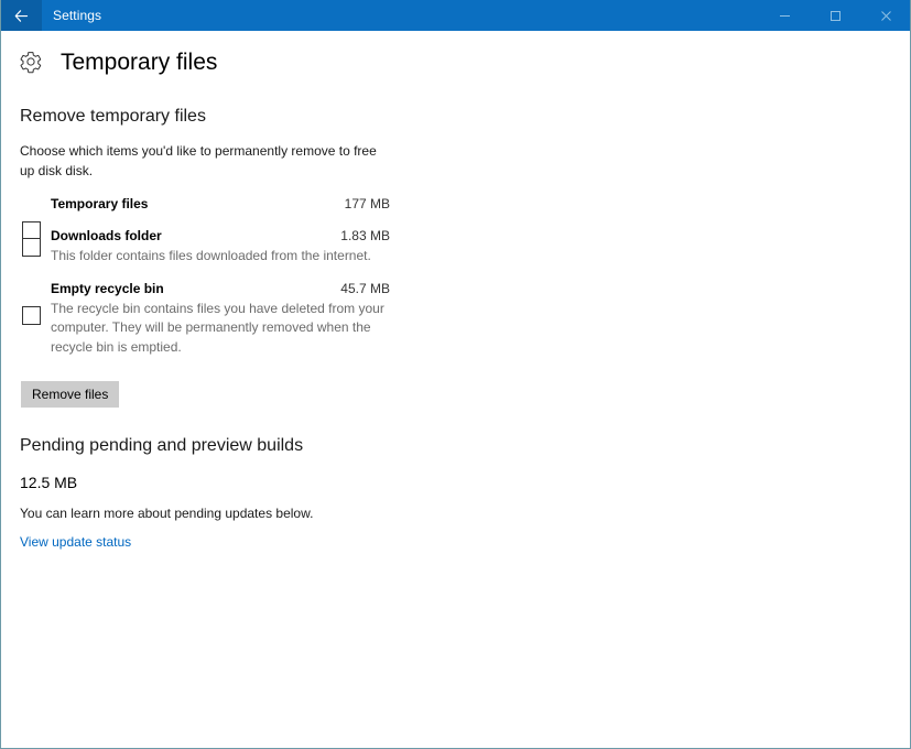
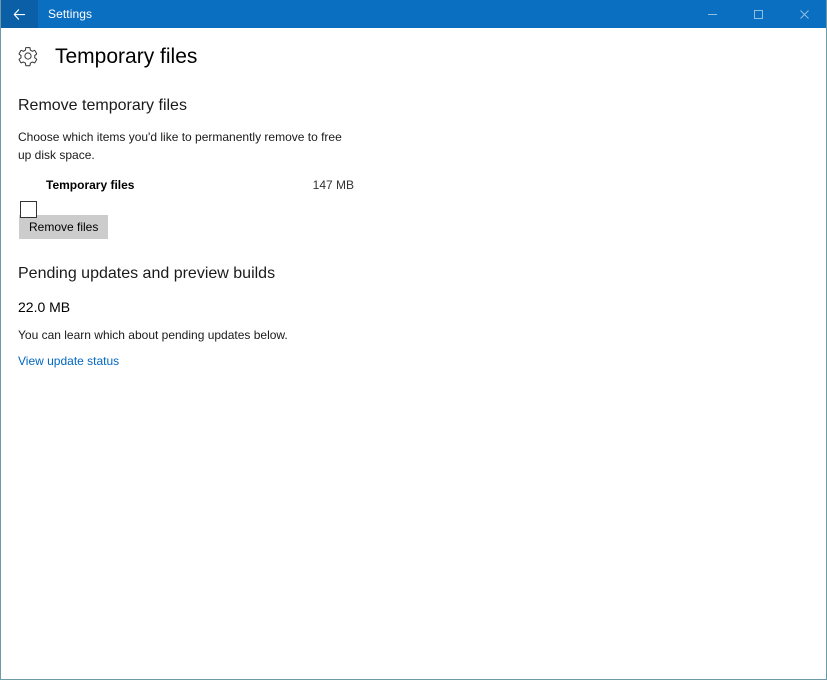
  Settings
  Temporary files
  Remove temporary files
- Choose which items you'd like to permanently remove to free up disk disk.
+ Choose which items you'd like to permanently remove to free up disk space.
  Temporary files
- 177 MB
+ 147 MB
- Downloads folder
- 1.83 MB
- This folder contains files downloaded from the internet.
- Empty recycle bin
- 45.7 MB
- The recycle bin contains files you have deleted from your computer. They will be permanently removed when the recycle bin is emptied.
  Remove files
- Pending pending and preview builds
+ Pending updates and preview builds
- 12.5 MB
+ 22.0 MB
- You can learn more about pending updates below.
+ You can learn which about pending updates below.
  View update status
